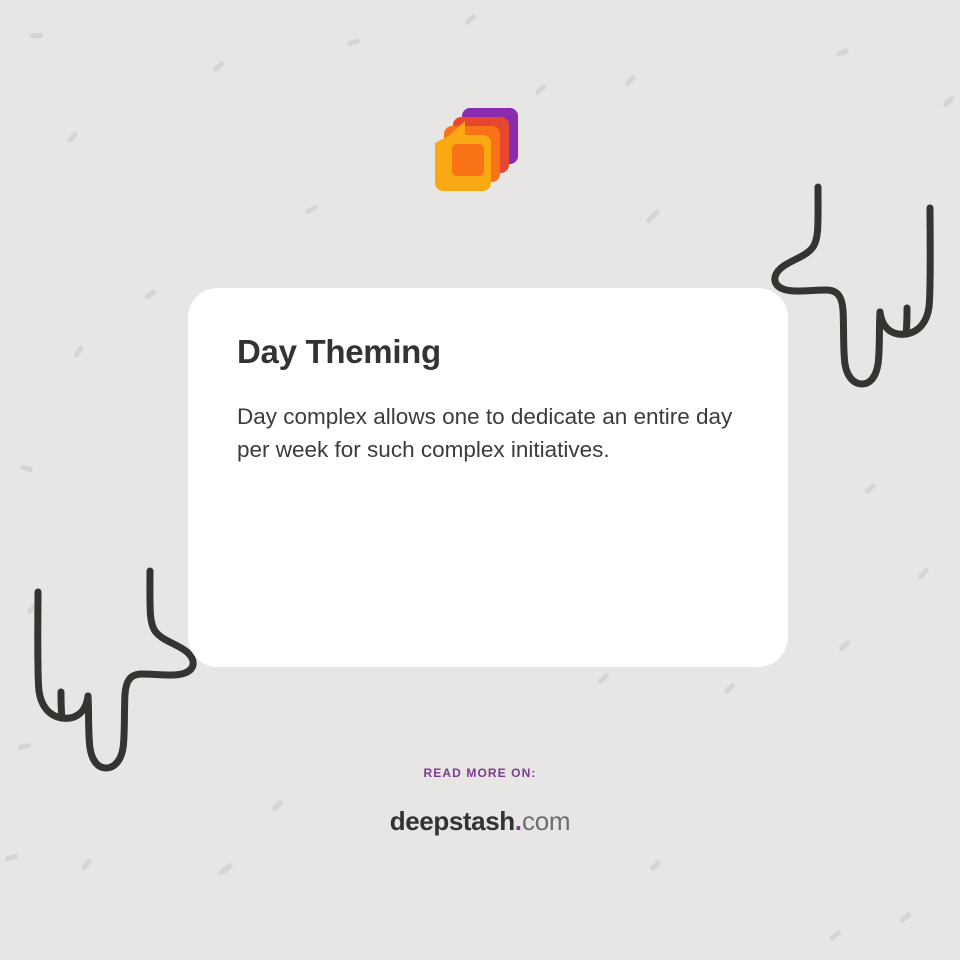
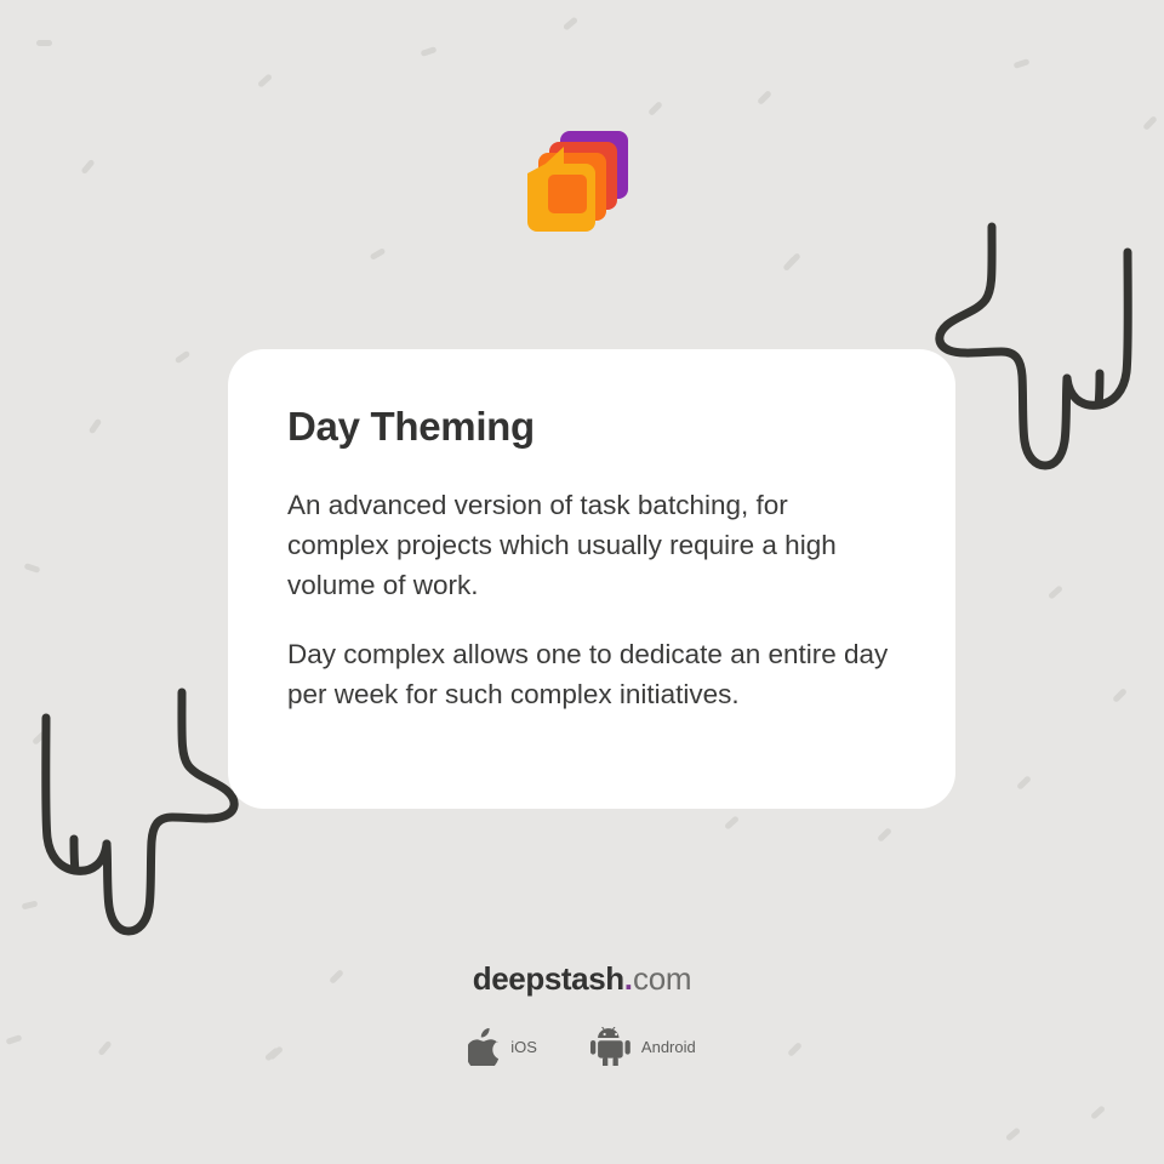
  Day Theming
+ An advanced version of task batching, for complex projects which usually require a high volume of work.
  Day complex allows one to dedicate an entire day per week for such complex initiatives.
- READ MORE ON:
  deepstash.com
+ iOS
+ Android
